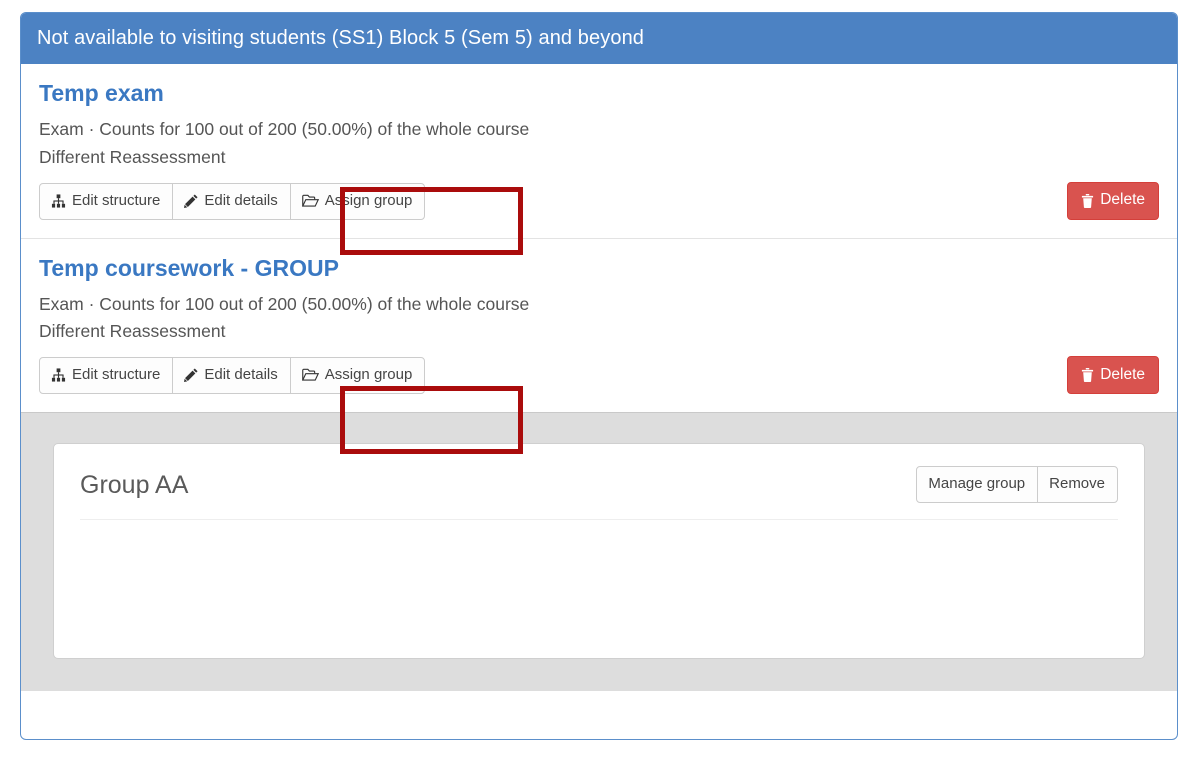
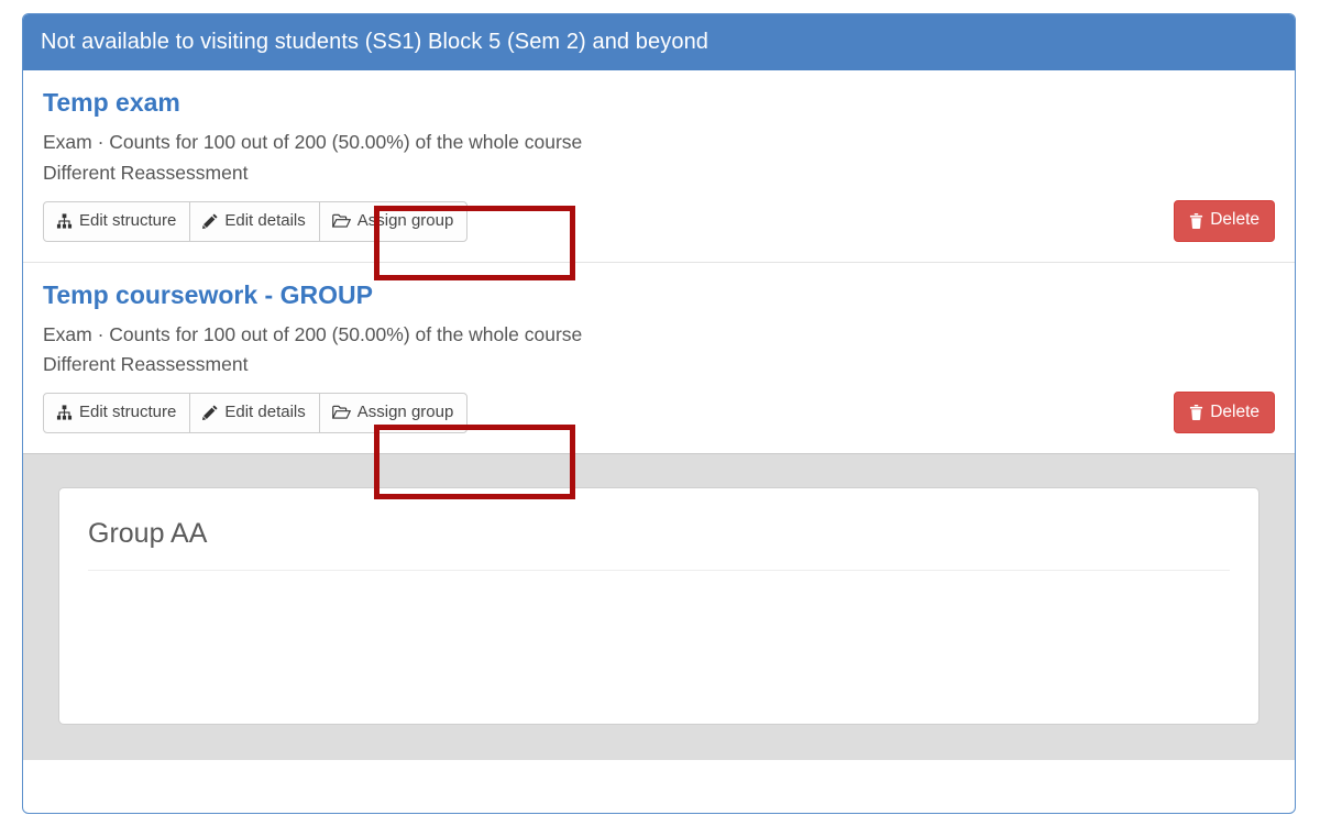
- Not available to visiting students (SS1) Block 5 (Sem 5) and beyond
+ Not available to visiting students (SS1) Block 5 (Sem 2) and beyond
  Temp exam
  Exam · Counts for 100 out of 200 (50.00%) of the whole course
  Different Reassessment
  Edit structure
  Edit details
  Assign group
  Delete
  Temp coursework - GROUP
  Exam · Counts for 100 out of 200 (50.00%) of the whole course
  Different Reassessment
  Edit structure
  Edit details
  Assign group
  Delete
  Group AA
- Manage group
- Remove
